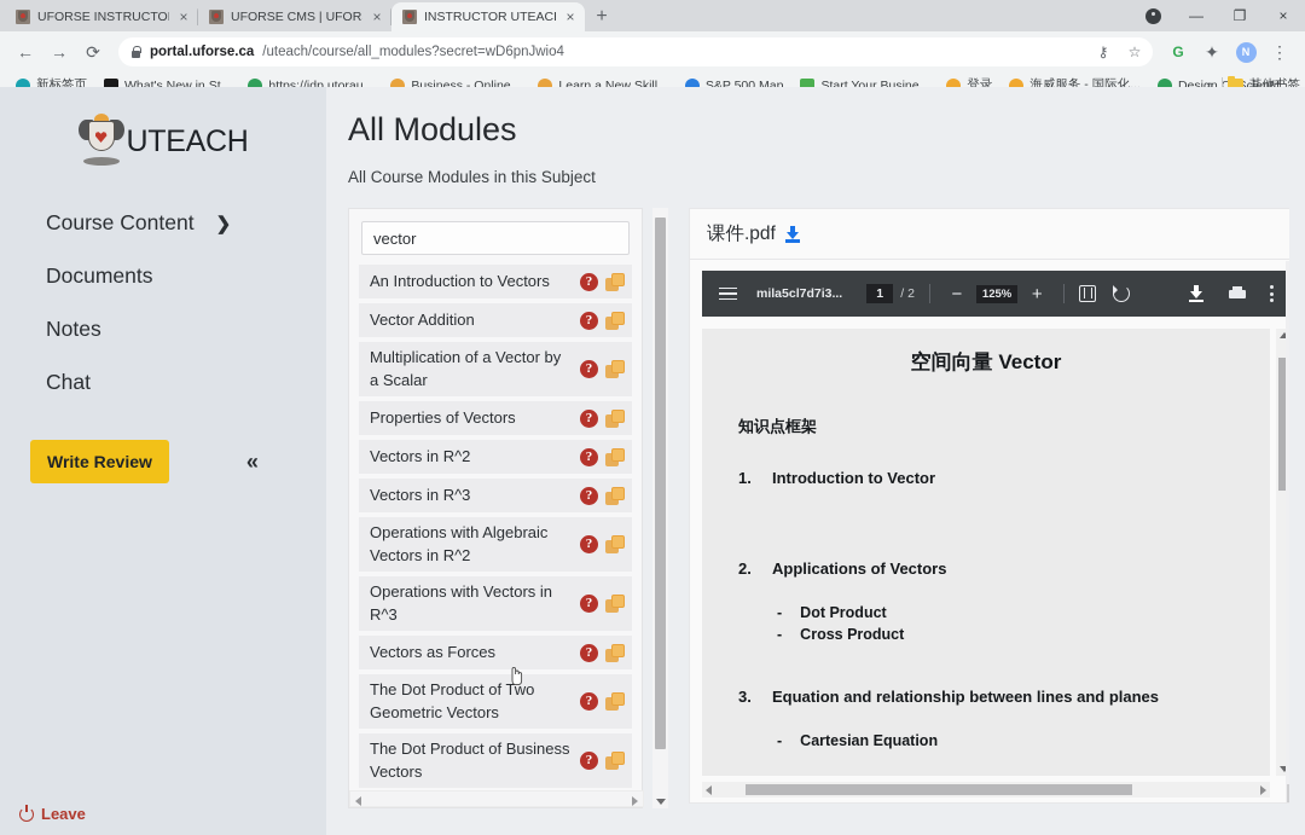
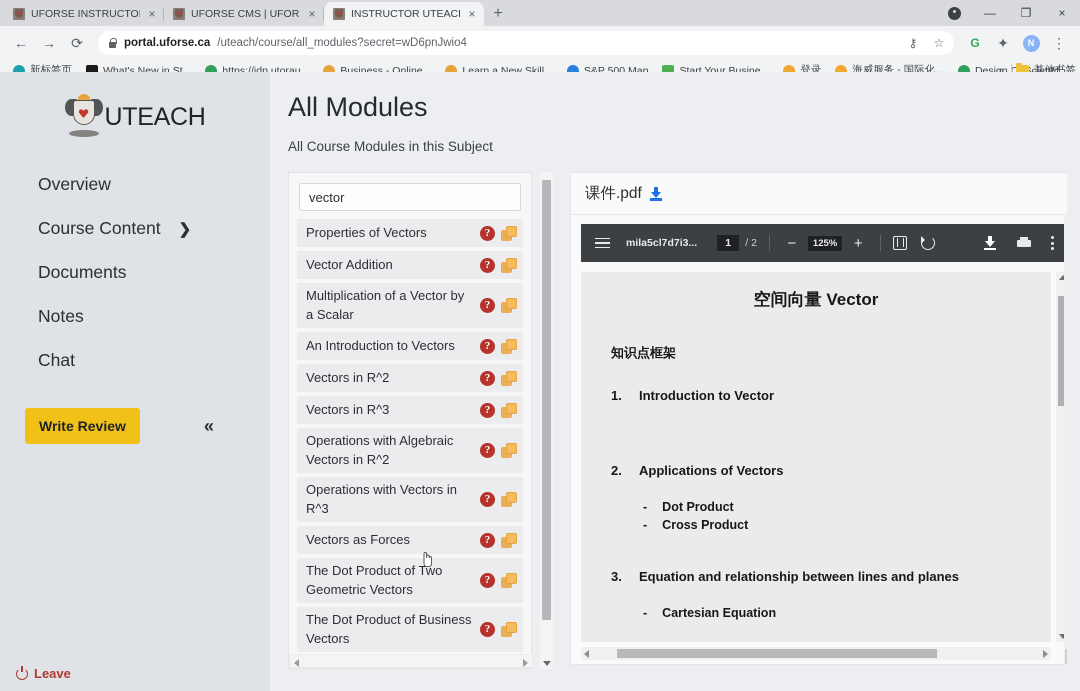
  UFORSE INSTRUCTO
  ×
  UFORSE CMS | UFOR
  ×
  INSTRUCTOR UTEAC
  ×
  +
  —
  ❐
  ×
  ←
  →
  ⟳
  portal.uforse.ca
  /uteach/course/all_modules?secret=wD6pnJwio4
  ⚷
  ☆
  G
  ✦
  N
  ⋮
  新标签页
  What's New in St...
  https://idp.utorau...
  Business - Online...
  Learn a New Skill...
  S&P 500 Map
  Start Your Busine...
  登录
  海威服务 - 国际化...
  Design Ocientif...
  »
  其他书签
  UTEACH
+ Overview
  Course Content
  ❯
  Documents
  Notes
  Chat
  Write Review
  «
  Leave
  All Modules
  All Course Modules in this Subject
  vector
- An Introduction to Vectors
+ Properties of Vectors
  ?
  Vector Addition
  ?
  Multiplication of a Vector by a Scalar
  ?
- Properties of Vectors
+ An Introduction to Vectors
  ?
  Vectors in R^2
  ?
  Vectors in R^3
  ?
  Operations with Algebraic Vectors in R^2
  ?
  Operations with Vectors in R^3
  ?
  Vectors as Forces
  ?
  The Dot Product of Two Geometric Vectors
  ?
  The Dot Product of Business Vectors
  ?
  课件.pdf
  mila5cl7d7i3...
  1
  / 2
  −
  125%
  +
  空间向量 Vector
  知识点框架
  1.
  Introduction to Vector
  2.
  Applications of Vectors
  -
  Dot Product
  -
  Cross Product
  3.
  Equation and relationship between lines and planes
  -
  Cartesian Equation
